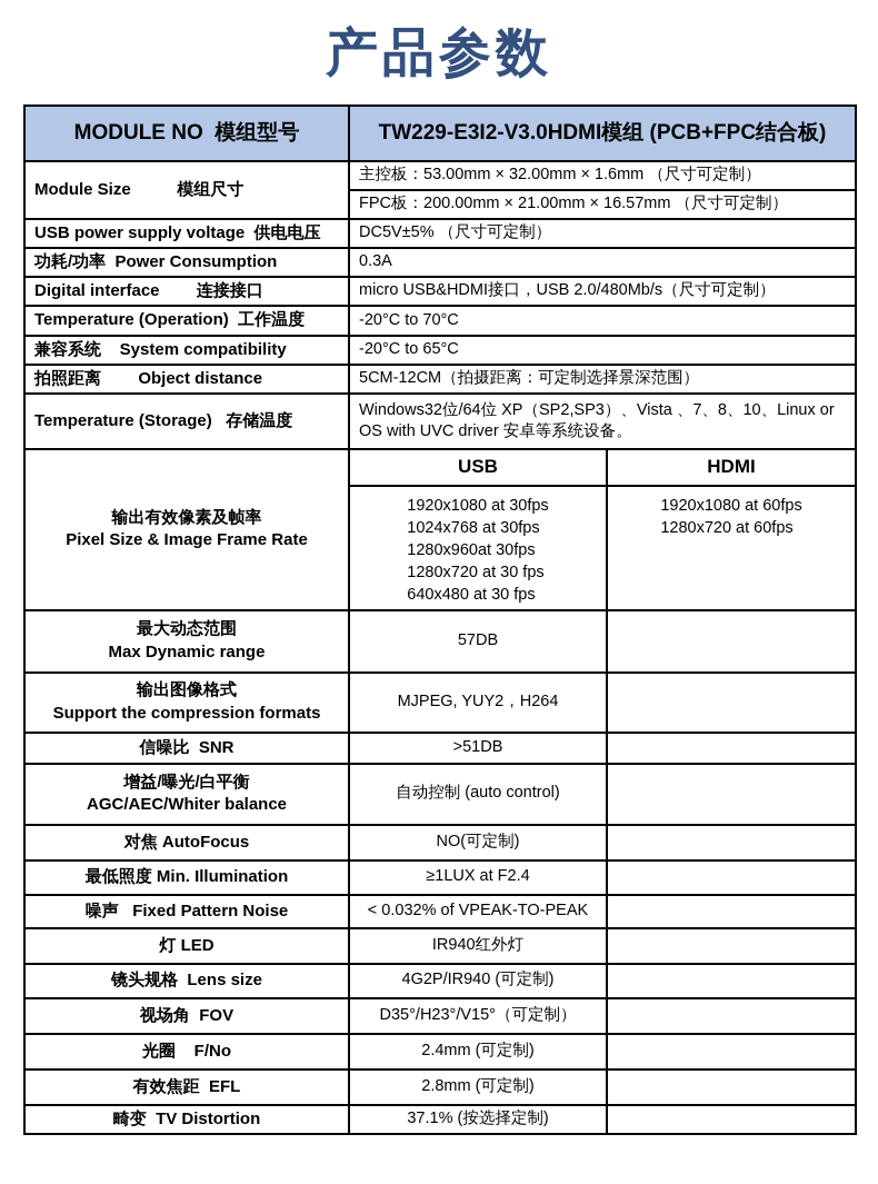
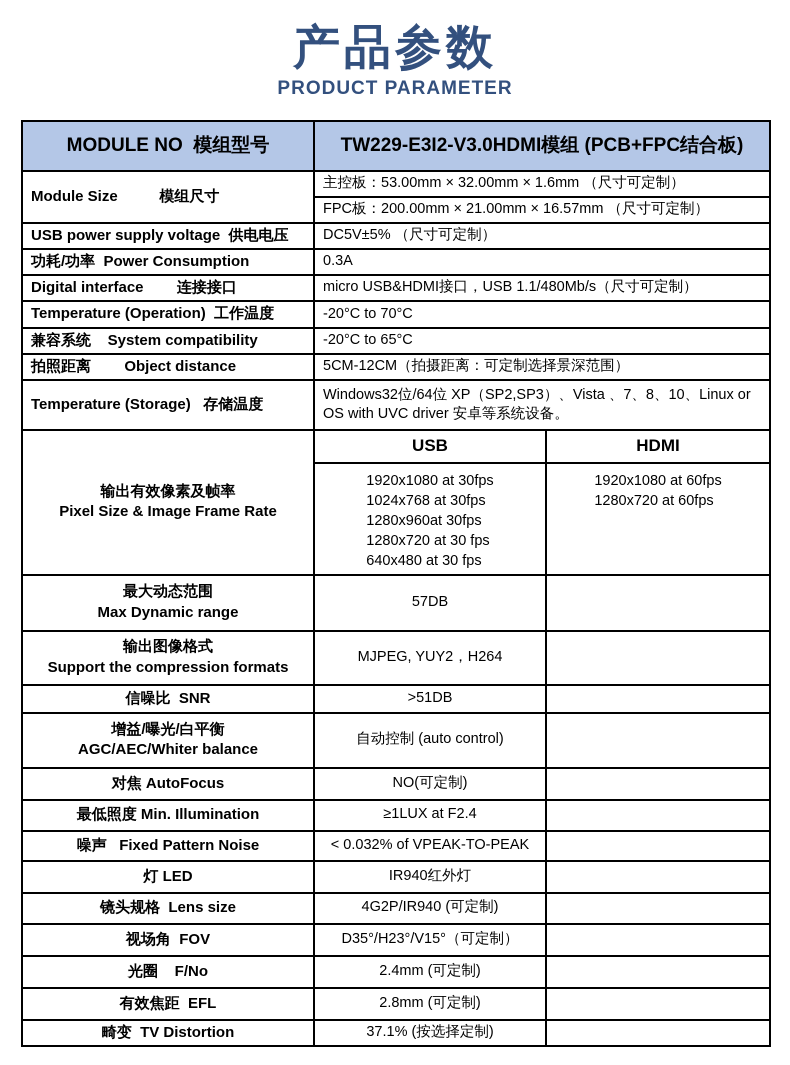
  产品参数
+ PRODUCT PARAMETER
  MODULE NO 模组型号	TW229-E3I2-V3.0HDMI模组 (PCB+FPC结合板)
  Module Size 模组尺寸	主控板：53.00mm × 32.00mm × 1.6mm （尺寸可定制）
  FPC板：200.00mm × 21.00mm × 16.57mm （尺寸可定制）
  USB power supply voltage 供电电压	DC5V±5% （尺寸可定制）
  功耗/功率 Power Consumption	0.3A
- Digital interface 连接接口	micro USB&HDMI接口，USB 2.0/480Mb/s（尺寸可定制）
+ Digital interface 连接接口	micro USB&HDMI接口，USB 1.1/480Mb/s（尺寸可定制）
  Temperature (Operation) 工作温度	-20°C to 70°C
  兼容系统 System compatibility	-20°C to 65°C
  拍照距离 Object distance	5CM-12CM（拍摄距离：可定制选择景深范围）
  Temperature (Storage) 存储温度	Windows32位/64位 XP（SP2,SP3）、Vista 、7、8、10、Linux or OS with UVC driver 安卓等系统设备。
  输出有效像素及帧率 Pixel Size & Image Frame Rate	USB	HDMI
  1920x1080 at 30fps 1024x768 at 30fps 1280x960at 30fps 1280x720 at 30 fps 640x480 at 30 fps	1920x1080 at 60fps 1280x720 at 60fps
  最大动态范围 Max Dynamic range	57DB
  输出图像格式 Support the compression formats	MJPEG, YUY2，H264
  信噪比 SNR	>51DB
  增益/曝光/白平衡 AGC/AEC/Whiter balance	自动控制 (auto control)
  对焦 AutoFocus	NO(可定制)
  最低照度 Min. Illumination	≥1LUX at F2.4
  噪声 Fixed Pattern Noise	< 0.032% of VPEAK-TO-PEAK
  灯 LED	IR940红外灯
  镜头规格 Lens size	4G2P/IR940 (可定制)
  视场角 FOV	D35°/H23°/V15°（可定制）
  光圈 F/No	2.4mm (可定制)
  有效焦距 EFL	2.8mm (可定制)
  畸变 TV Distortion	37.1% (按选择定制)
